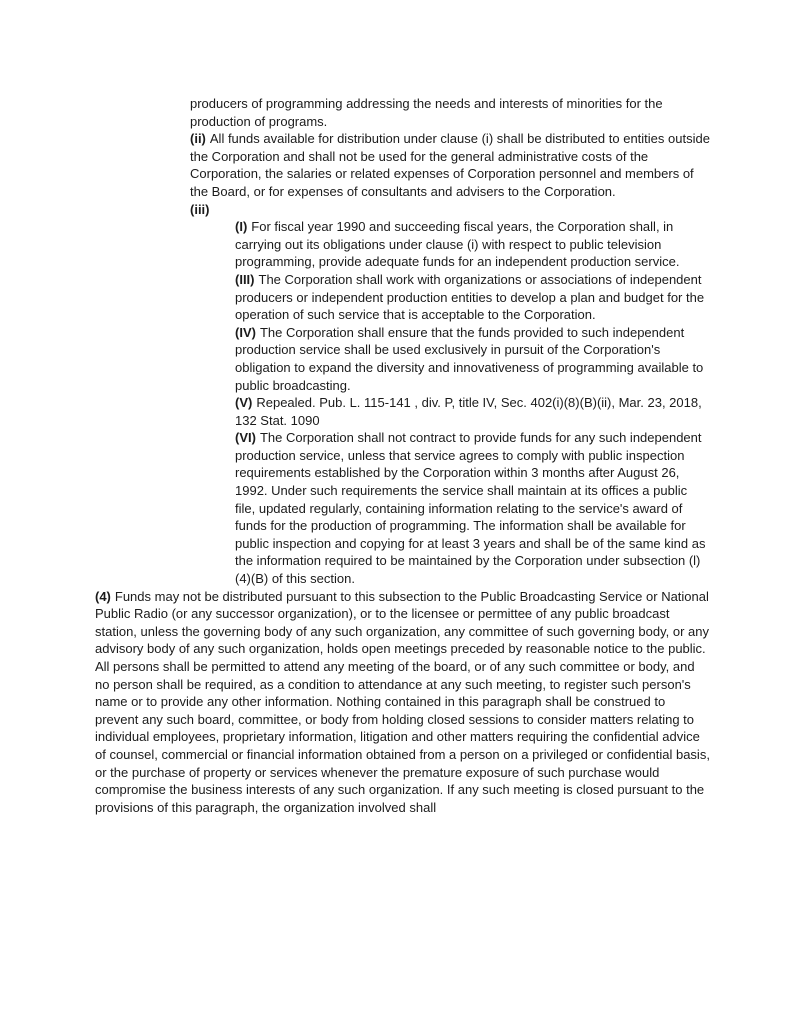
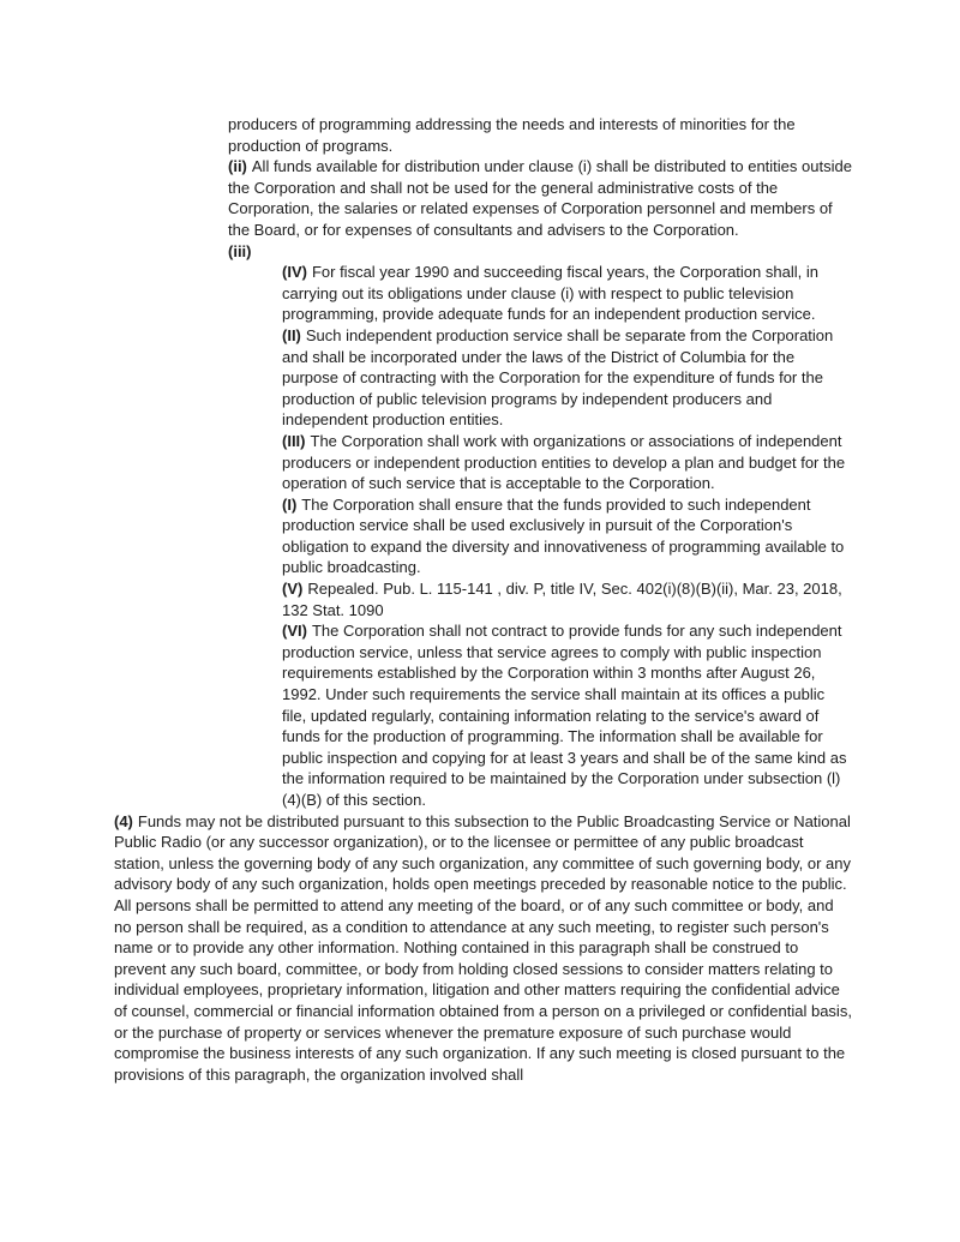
  producers of programming addressing the needs and interests of minorities for the production of programs.
  (ii) All funds available for distribution under clause (i) shall be distributed to entities outside the Corporation and shall not be used for the general administrative costs of the Corporation, the salaries or related expenses of Corporation personnel and members of the Board, or for expenses of consultants and advisers to the Corporation.
  (iii)
- (I) For fiscal year 1990 and succeeding fiscal years, the Corporation shall, in carrying out its obligations under clause (i) with respect to public television programming, provide adequate funds for an independent production service.
+ (IV) For fiscal year 1990 and succeeding fiscal years, the Corporation shall, in carrying out its obligations under clause (i) with respect to public television programming, provide adequate funds for an independent production service.
+ (II) Such independent production service shall be separate from the Corporation and shall be incorporated under the laws of the District of Columbia for the purpose of contracting with the Corporation for the expenditure of funds for the production of public television programs by independent producers and independent production entities.
  (III) The Corporation shall work with organizations or associations of independent producers or independent production entities to develop a plan and budget for the operation of such service that is acceptable to the Corporation.
- (IV) The Corporation shall ensure that the funds provided to such independent production service shall be used exclusively in pursuit of the Corporation's obligation to expand the diversity and innovativeness of programming available to public broadcasting.
+ (I) The Corporation shall ensure that the funds provided to such independent production service shall be used exclusively in pursuit of the Corporation's obligation to expand the diversity and innovativeness of programming available to public broadcasting.
  (V) Repealed. Pub. L. 115-141 , div. P, title IV, Sec. 402(i)(8)(B)(ii), Mar. 23, 2018, 132 Stat. 1090
  (VI) The Corporation shall not contract to provide funds for any such independent production service, unless that service agrees to comply with public inspection requirements established by the Corporation within 3 months after August 26, 1992. Under such requirements the service shall maintain at its offices a public file, updated regularly, containing information relating to the service's award of funds for the production of programming. The information shall be available for public inspection and copying for at least 3 years and shall be of the same kind as the information required to be maintained by the Corporation under subsection (l)(4)(B) of this section.
  (4) Funds may not be distributed pursuant to this subsection to the Public Broadcasting Service or National Public Radio (or any successor organization), or to the licensee or permittee of any public broadcast station, unless the governing body of any such organization, any committee of such governing body, or any advisory body of any such organization, holds open meetings preceded by reasonable notice to the public. All persons shall be permitted to attend any meeting of the board, or of any such committee or body, and no person shall be required, as a condition to attendance at any such meeting, to register such person's name or to provide any other information. Nothing contained in this paragraph shall be construed to prevent any such board, committee, or body from holding closed sessions to consider matters relating to individual employees, proprietary information, litigation and other matters requiring the confidential advice of counsel, commercial or financial information obtained from a person on a privileged or confidential basis, or the purchase of property or services whenever the premature exposure of such purchase would compromise the business interests of any such organization. If any such meeting is closed pursuant to the provisions of this paragraph, the organization involved shall
